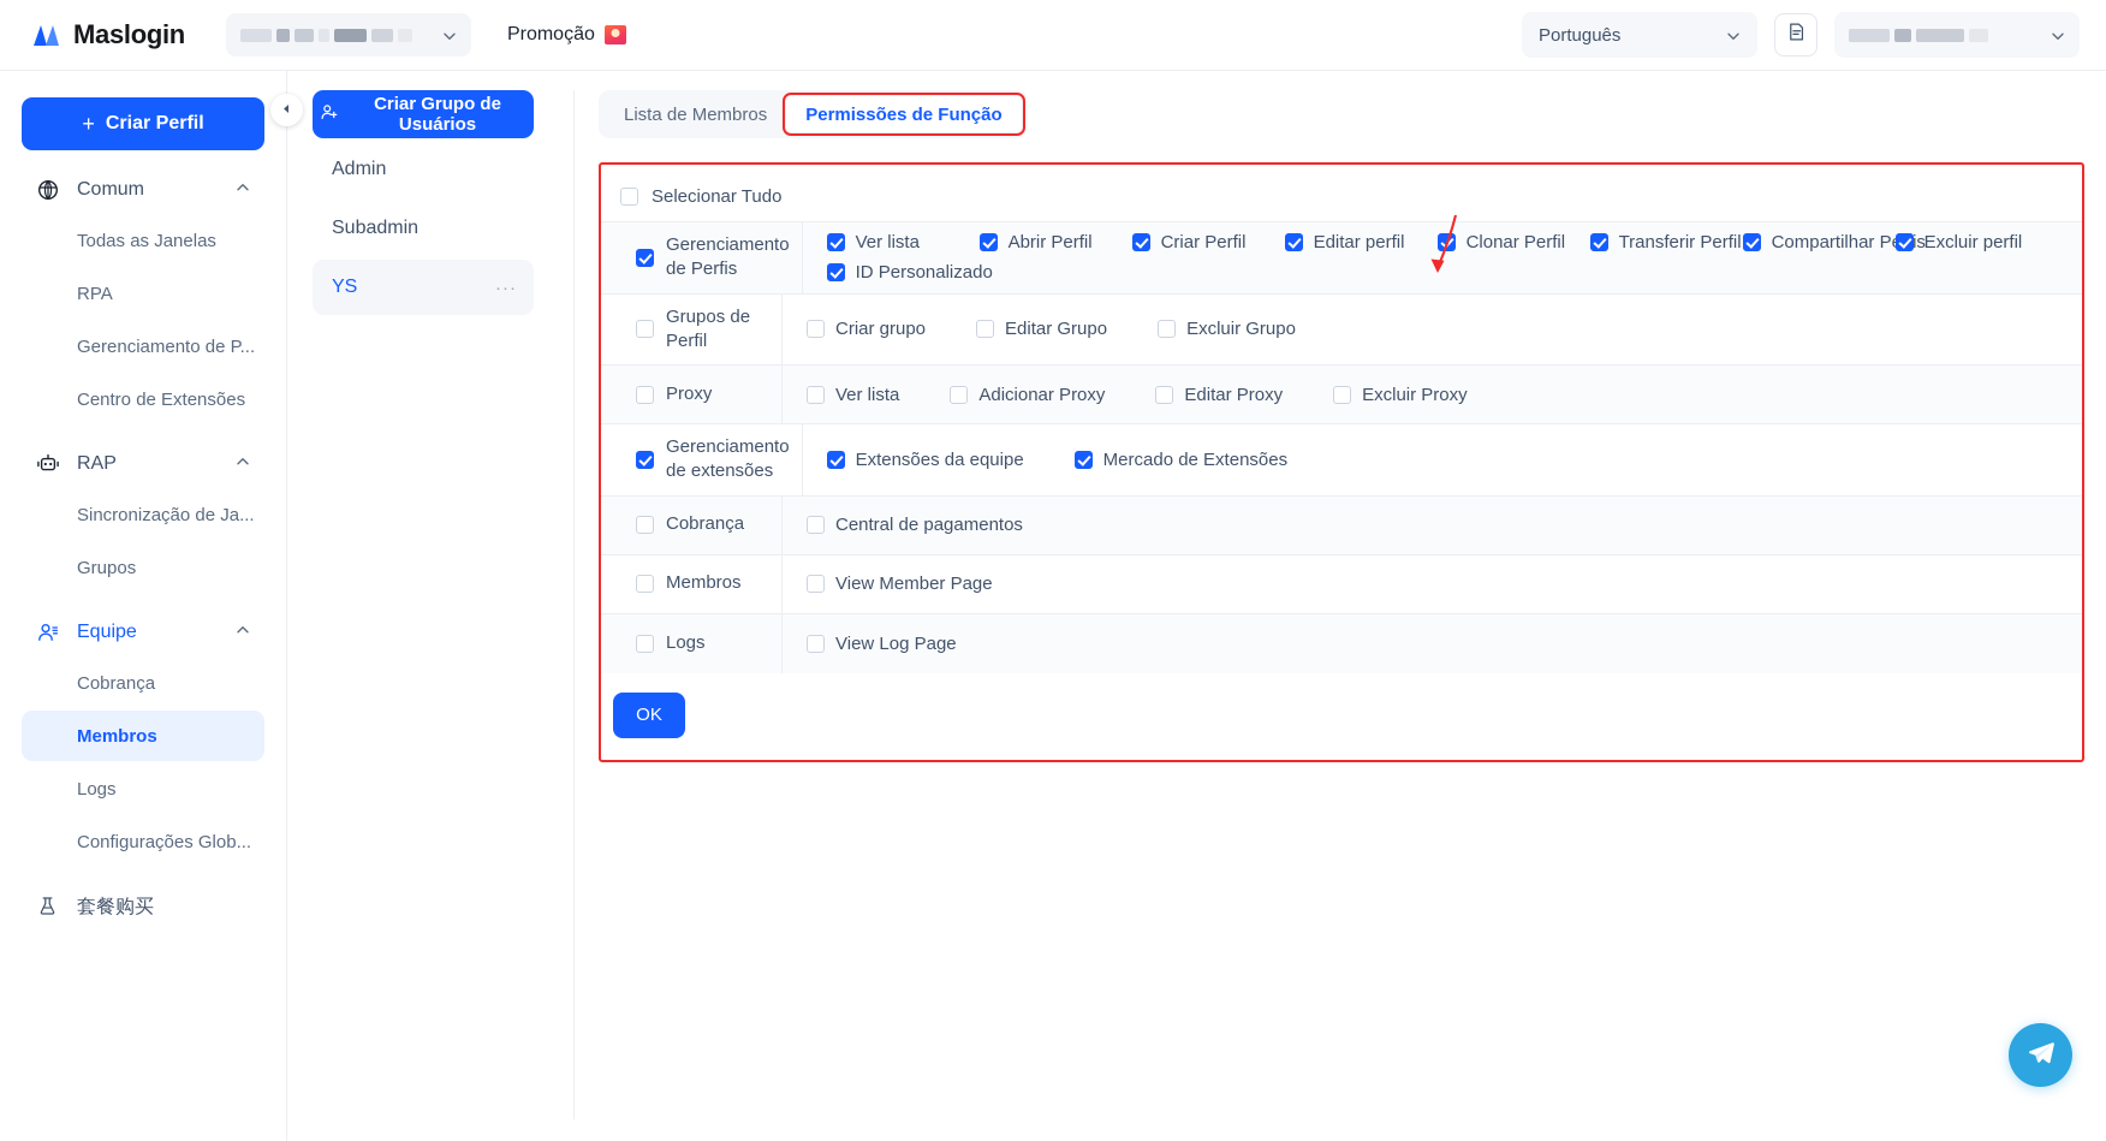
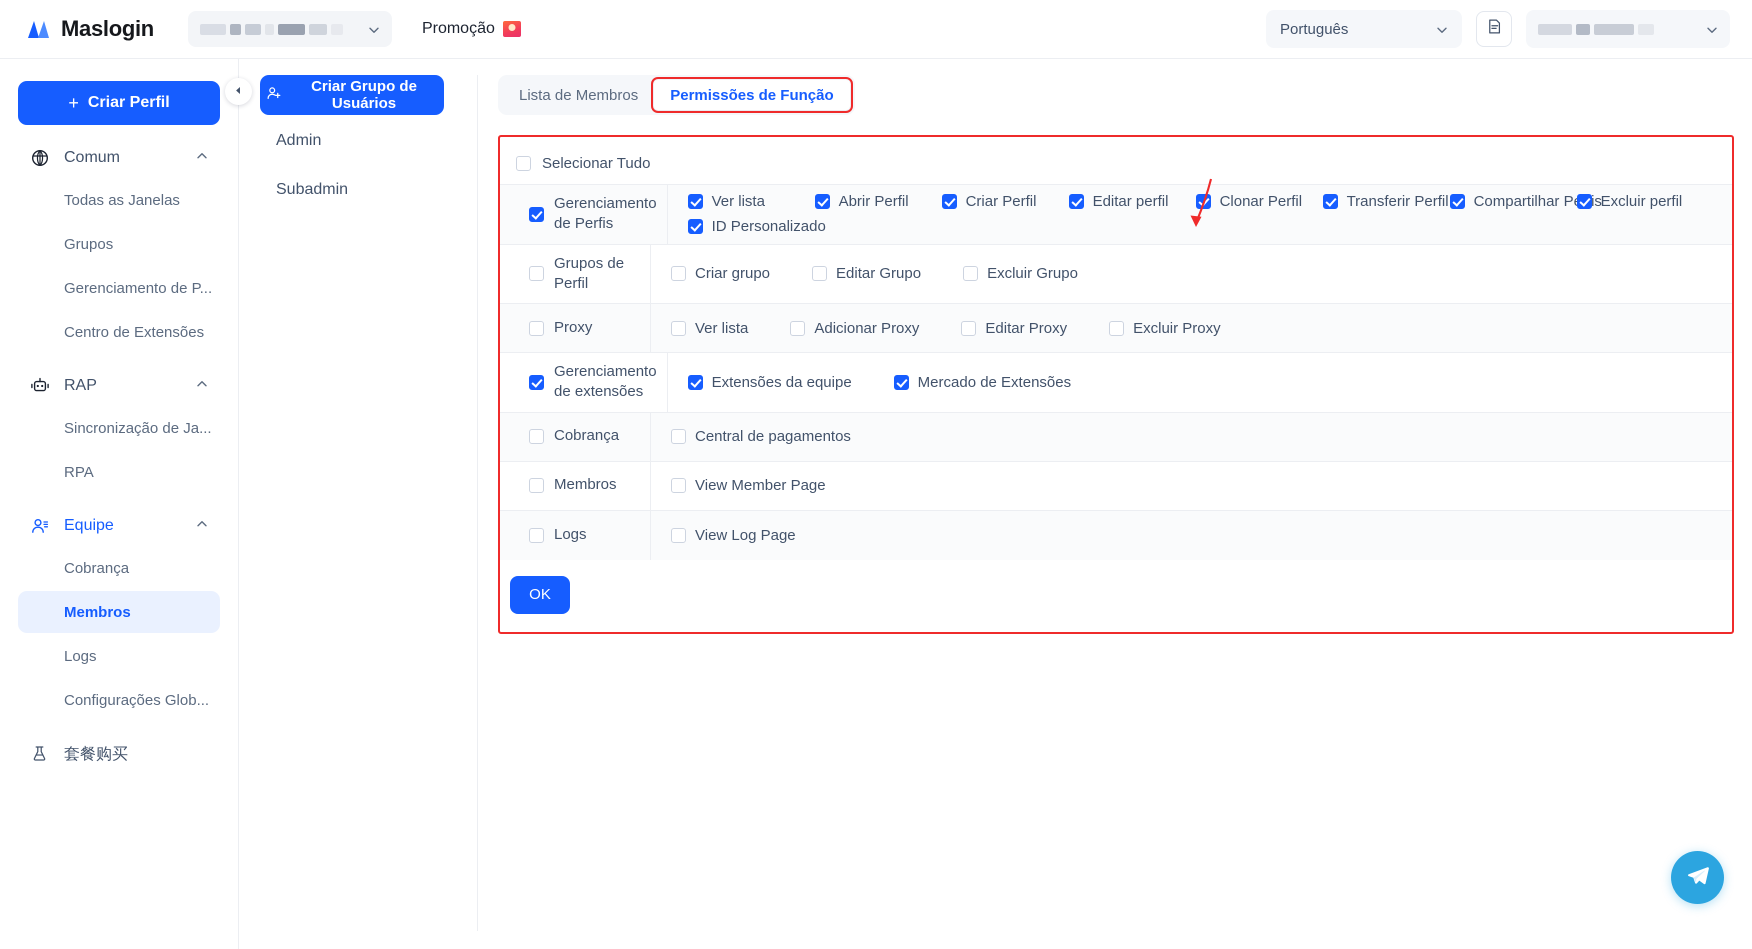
  Maslogin
  Promoção
  Português
  +
  Criar Perfil
  Comum
  Todas as Janelas
- RPA
+ Grupos
  Gerenciamento de P...
  Centro de Extensões
  RAP
  Sincronização de Ja...
- Grupos
+ RPA
  Equipe
  Cobrança
  Membros
  Logs
  Configurações Glob...
  套餐购买
  Criar Grupo de Usuários
  Admin
  Subadmin
- YS
- ···
  Lista de Membros
  Permissões de Função
  Selecionar Tudo
  Gerenciamento de Perfis
  Ver lista
  Abrir Perfil
  Criar Perfil
  Editar perfil
  Clonar Perfil
  Transferir Perfil
  Compartilhar Pis
  Excluir perfil
  ID Personalizado
  Grupos de Perfil
  Criar grupo
  Editar Grupo
  Excluir Grupo
  Proxy
  Ver lista
  Adicionar Proxy
  Editar Proxy
  Excluir Proxy
  Gerenciamento de extensões
  Extensões da equipe
  Mercado de Extensões
  Cobrança
  Central de pagamentos
  Membros
  View Member Page
  Logs
  View Log Page
  OK
